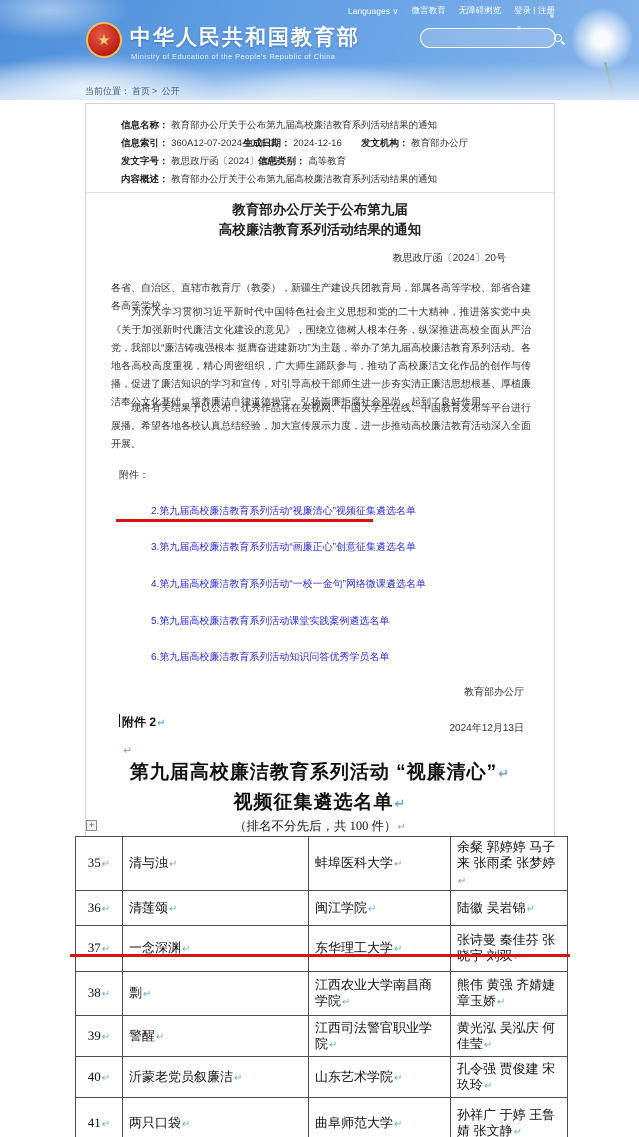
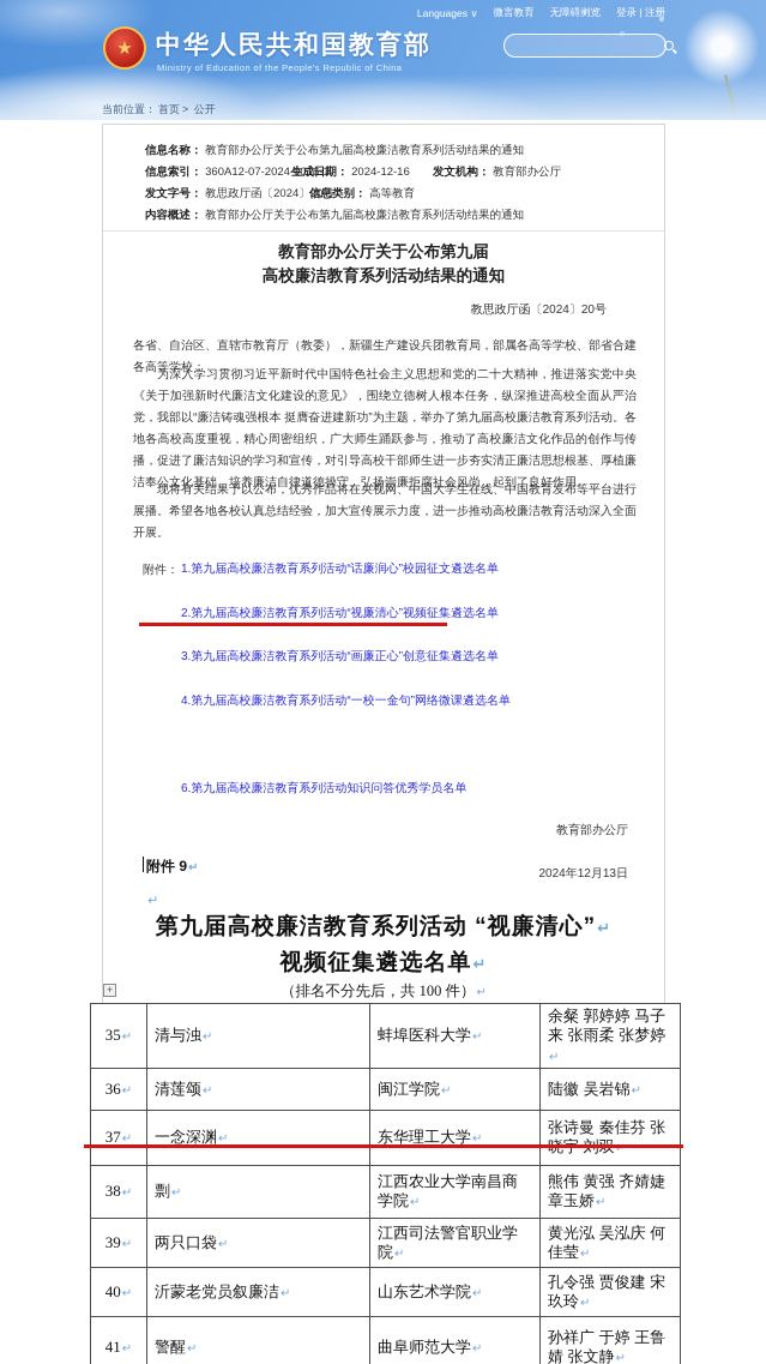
  Languages ∨
  微言教育
  无障碍浏览
  登录 | 注册
  ★
  中华人民共和国教育部
  Ministry of Education of the People's Republic of China
  当前位置： 首页 > 公开
  信息名称： 教育部办公厅关于公布第九届高校廉洁教育系列活动结果的通知
  信息索引： 360A12-07-2024-0016-1
  生成日期： 2024-12-16
  发文机构： 教育部办公厅
  发文字号： 教思政厅函〔2024〕20号
  信息类别： 高等教育
  内容概述： 教育部办公厅关于公布第九届高校廉洁教育系列活动结果的通知
  教育部办公厅关于公布第九届
  高校廉洁教育系列活动结果的通知
  教思政厅函〔2024〕20号
  各省、自治区、直辖市教育厅（教委），新疆生产建设兵团教育局，部属各高等学校、部省合建各高等学校：
  为深入学习贯彻习近平新时代中国特色社会主义思想和党的二十大精神，推进落实党中央《关于加强新时代廉洁文化建设的意见》，围绕立德树人根本任务，纵深推进高校全面从严治党，我部以“廉洁铸魂强根本 挺膺奋进建新功”为主题，举办了第九届高校廉洁教育系列活动。各地各高校高度重视，精心周密组织，广大师生踊跃参与，推动了高校廉洁文化作品的创作与传播，促进了廉洁知识的学习和宣传，对引导高校干部师生进一步夯实清正廉洁思想根基、厚植廉洁奉公文化基础、培养廉洁自律道德操守、弘扬崇廉拒腐社会风尚，起到了良好作用。
  现将有关结果予以公布，优秀作品将在央视网、中国大学生在线、中国教育发布等平台进行展播。希望各地各校认真总结经验，加大宣传展示力度，进一步推动高校廉洁教育活动深入全面开展。
  附件：
+ 1.第九届高校廉洁教育系列活动“话廉润心”校园征文遴选名单
  2.第九届高校廉洁教育系列活动“视廉清心”视频征集遴选名单
  3.第九届高校廉洁教育系列活动“画廉正心”创意征集遴选名单
  4.第九届高校廉洁教育系列活动“一校一金句”网络微课遴选名单
- 5.第九届高校廉洁教育系列活动课堂实践案例遴选名单
  6.第九届高校廉洁教育系列活动知识问答优秀学员名单
  教育部办公厅
  2024年12月13日
- 附件 2↵
+ 附件 9↵
  ↵
  第九届高校廉洁教育系列活动 “视廉清心”↵
  视频征集遴选名单↵
  （排名不分先后，共 100 件）↵
  +
  35↵	清与浊↵	蚌埠医科大学↵	余粲 郭婷婷 马子来 张雨柔 张梦婷↵
  36↵	清莲颂↵	闽江学院↵	陆徽 吴岩锦↵
  37↵	一念深渊↵	东华理工大学↵	张诗曼 秦佳芬 张↵
  38↵	剽↵	江西农业大学南昌商学院↵	熊伟 黄强 齐婧婕 章玉娇↵
- 39↵	警醒↵	江西司法警官职业学院↵	黄光泓 吴泓庆 何佳莹↵
+ 39↵	两只口袋↵	江西司法警官职业学院↵	黄光泓 吴泓庆 何佳莹↵
  40↵	沂蒙老党员叙廉洁↵	山东艺术学院↵	孔令强 贾俊建 宋玖玲↵
- 41↵	两只口袋↵	曲阜师范大学↵	孙祥广 于婷 王鲁婧 张文静↵
+ 41↵	警醒↵	曲阜师范大学↵	孙祥广 于婷 王鲁婧 张文静↵
